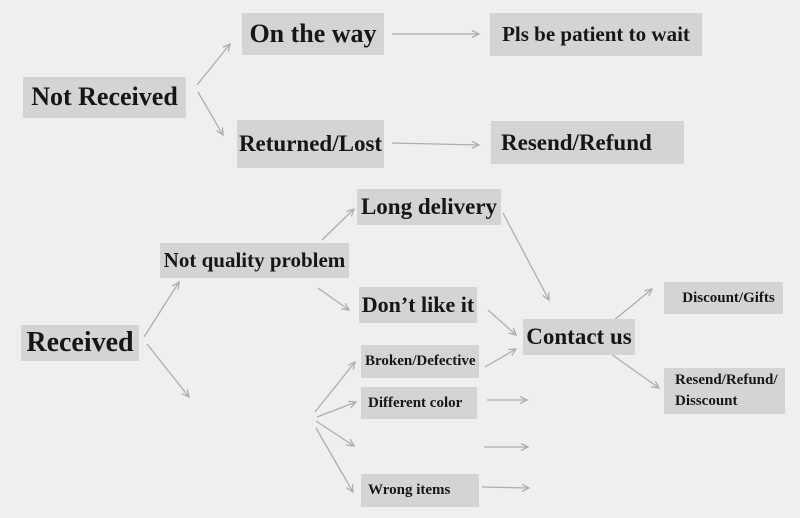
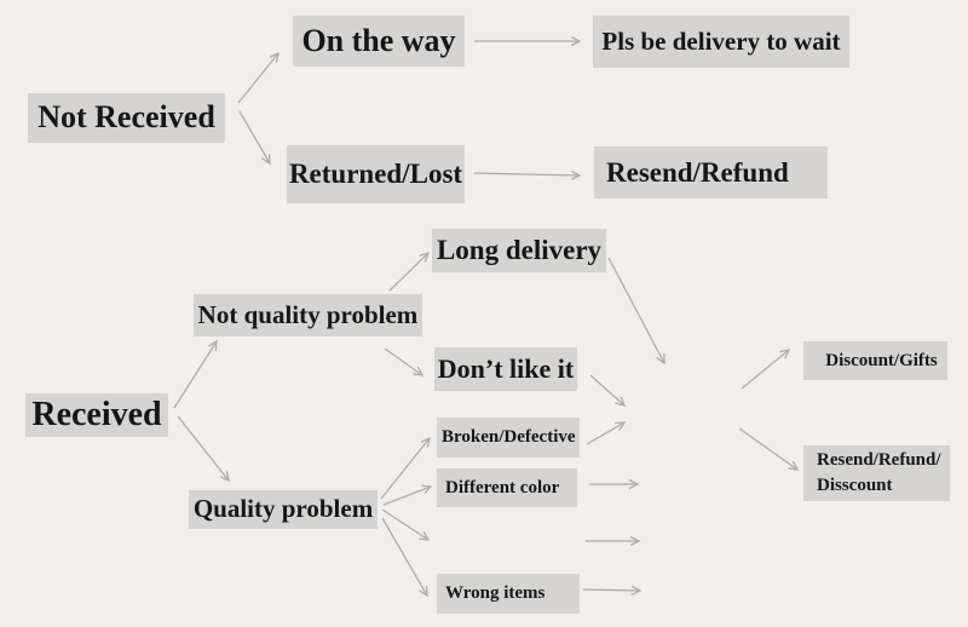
  Not Received
  On the way
- Pls be patient to wait
+ Pls be delivery to wait
  Returned/Lost
  Resend/Refund
  Received
  Not quality problem
  Long delivery
  Don’t like it
+ Quality problem
  Broken/Defective
  Different color
  Wrong items
- Contact us
  Discount/Gifts
  Resend/Refund/
  Disscount
